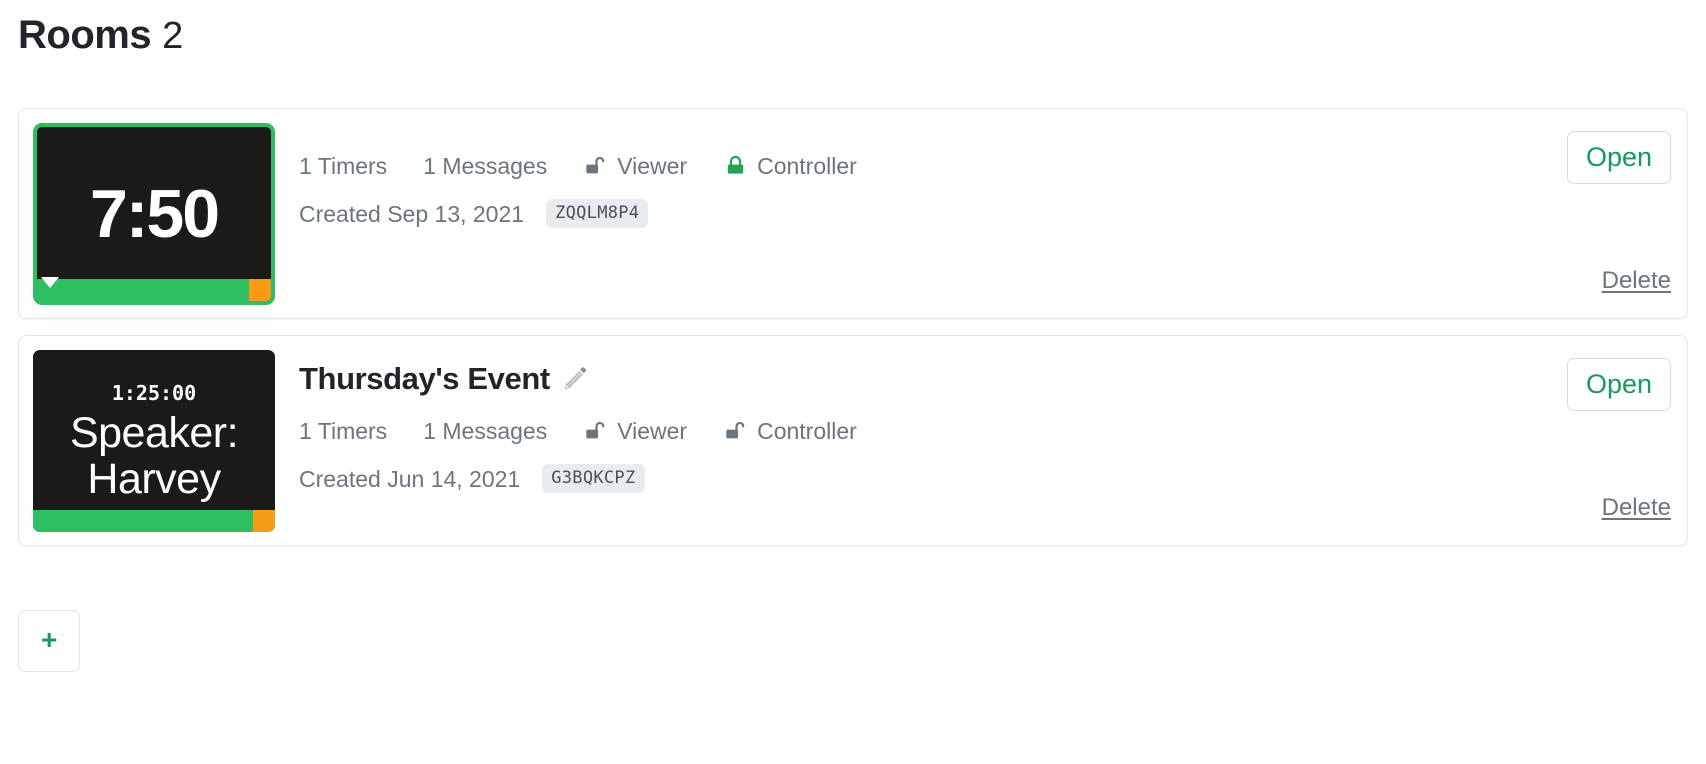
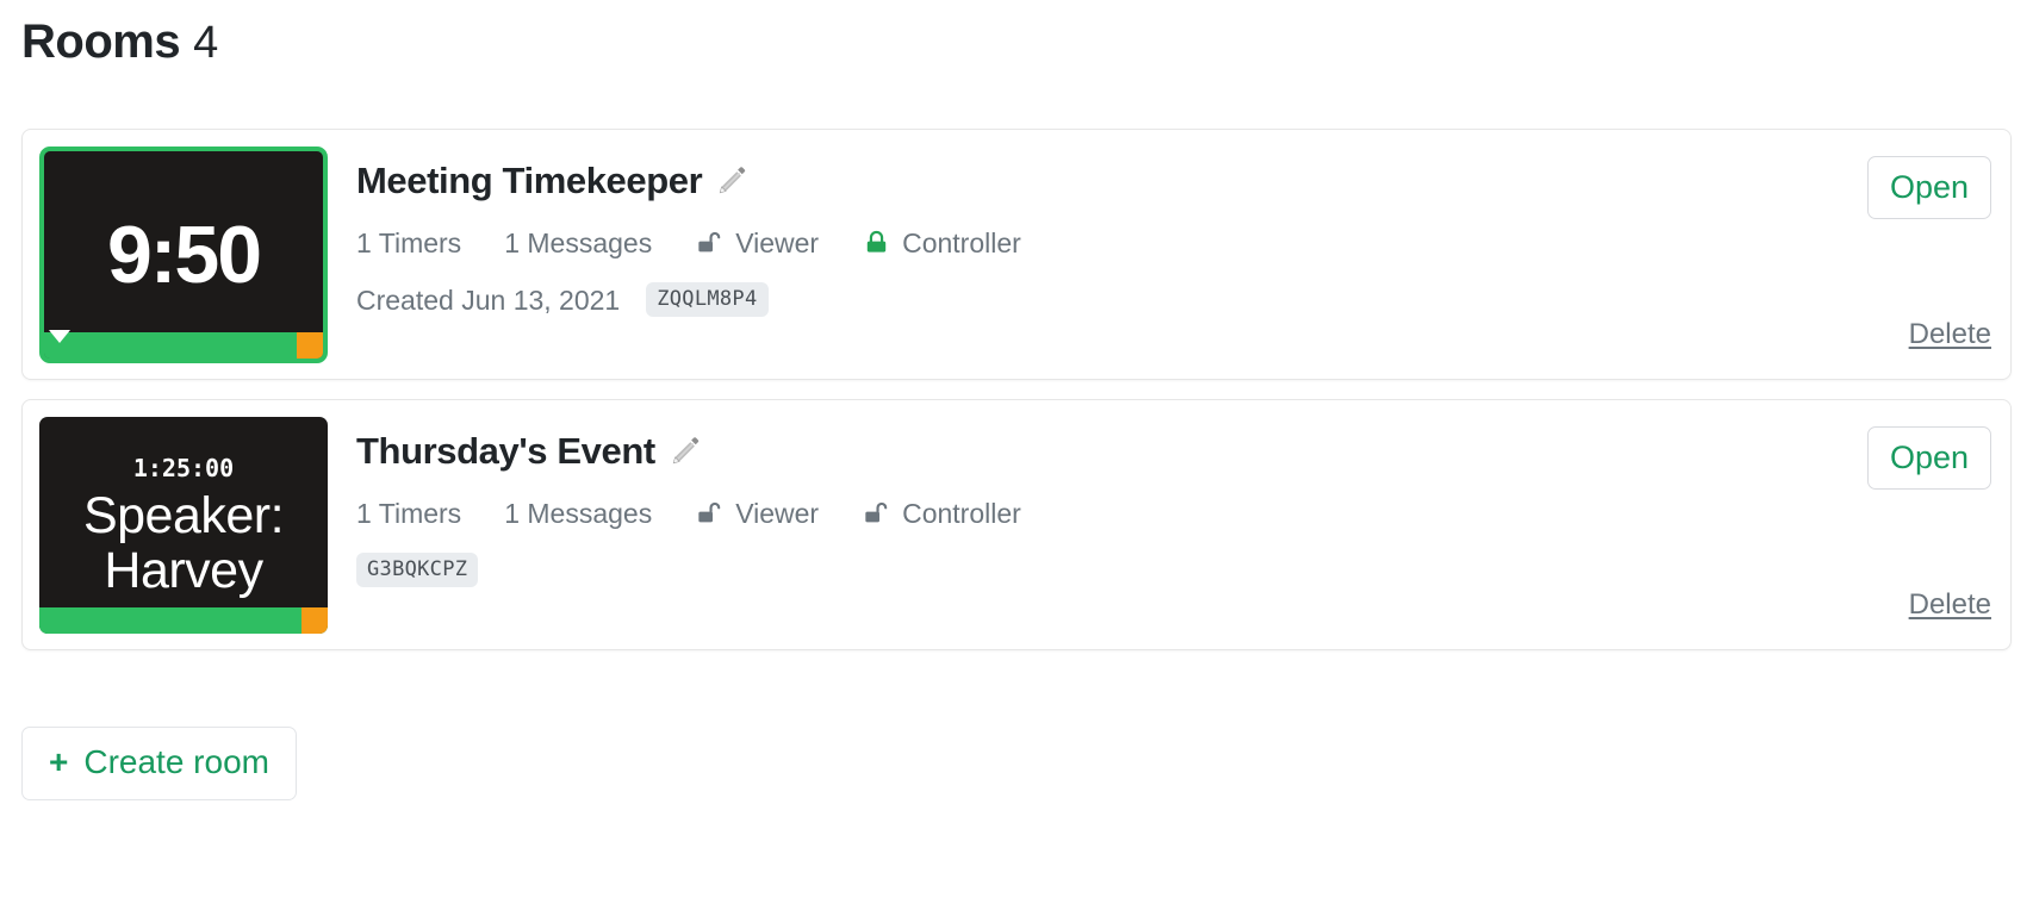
  Rooms
- 2
+ 4
- 7:50
+ 9:50
+ Meeting Timekeeper
  1 Timers
  1 Messages
  Viewer
  Controller
- Created Sep 13, 2021
+ Created Jun 13, 2021
  ZQQLM8P4
  Open
  Delete
  1:25:00
  Speaker: Harvey
  Thursday's Event
  1 Timers
  1 Messages
  Viewer
  Controller
- Created Jun 14, 2021
  G3BQKCPZ
  Open
  Delete
  +
+ Create room
